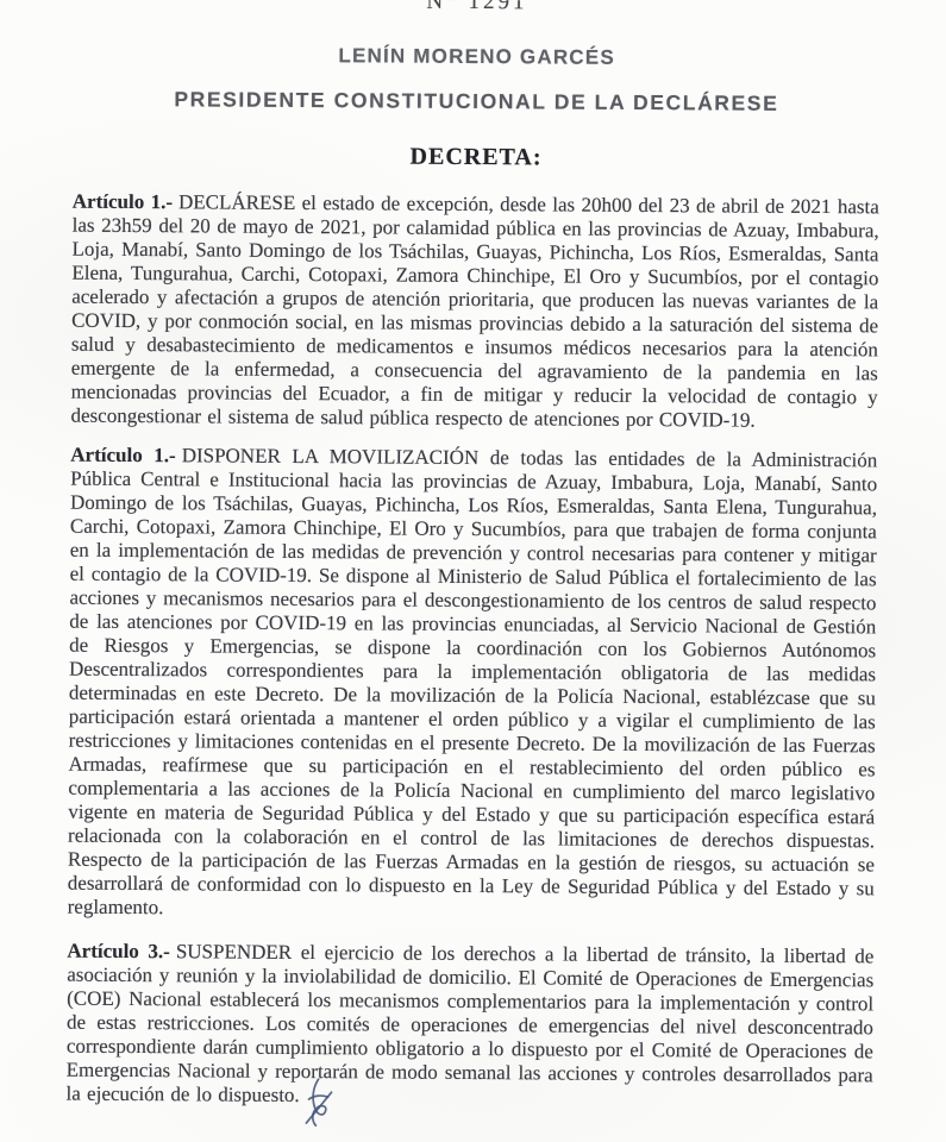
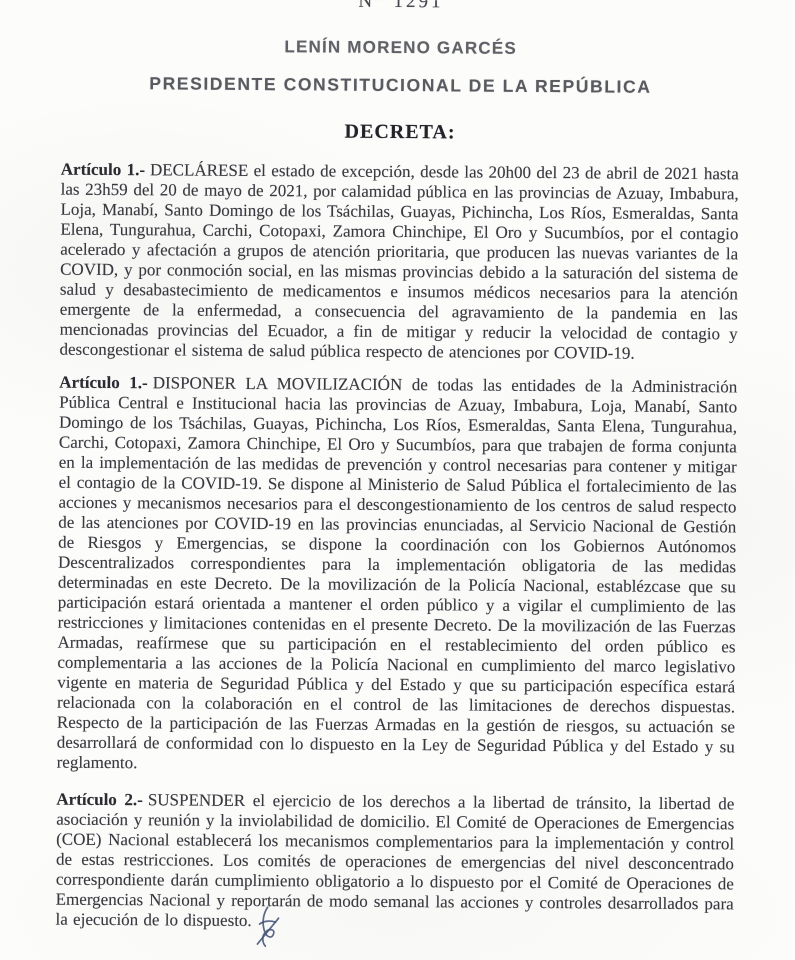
  N° 1291
  LENÍN MORENO GARCÉS
- PRESIDENTE CONSTITUCIONAL DE LA DECLÁRESE
+ PRESIDENTE CONSTITUCIONAL DE LA REPÚBLICA
  DECRETA:
  Artículo 1.- DECLÁRESE el estado de excepción, desde las 20h00 del 23 de abril de 2021 hasta las 23h59 del 20 de mayo de 2021, por calamidad pública en las provincias de Azuay, Imbabura, Loja, Manabí, Santo Domingo de los Tsáchilas, Guayas, Pichincha, Los Ríos, Esmeraldas, Santa Elena, Tungurahua, Carchi, Cotopaxi, Zamora Chinchipe, El Oro y Sucumbíos, por el contagio acelerado y afectación a grupos de atención prioritaria, que producen las nuevas variantes de la COVID, y por conmoción social, en las mismas provincias debido a la saturación del sistema de salud y desabastecimiento de medicamentos e insumos médicos necesarios para la atención emergente de la enfermedad, a consecuencia del agravamiento de la pandemia en las mencionadas provincias del Ecuador, a fin de mitigar y reducir la velocidad de contagio y descongestionar el sistema de salud pública respecto de atenciones por COVID-19.
  Artículo 1.- DISPONER LA MOVILIZACIÓN de todas las entidades de la Administración Pública Central e Institucional hacia las provincias de Azuay, Imbabura, Loja, Manabí, Santo Domingo de los Tsáchilas, Guayas, Pichincha, Los Ríos, Esmeraldas, Santa Elena, Tungurahua, Carchi, Cotopaxi, Zamora Chinchipe, El Oro y Sucumbíos, para que trabajen de forma conjunta en la implementación de las medidas de prevención y control necesarias para contener y mitigar el contagio de la COVID-19. Se dispone al Ministerio de Salud Pública el fortalecimiento de las acciones y mecanismos necesarios para el descongestionamiento de los centros de salud respecto de las atenciones por COVID-19 en las provincias enunciadas, al Servicio Nacional de Gestión de Riesgos y Emergencias, se dispone la coordinación con los Gobiernos Autónomos Descentralizados correspondientes para la implementación obligatoria de las medidas determinadas en este Decreto. De la movilización de la Policía Nacional, establézcase que su participación estará orientada a mantener el orden público y a vigilar el cumplimiento de las restricciones y limitaciones contenidas en el presente Decreto. De la movilización de las Fuerzas Armadas, reafírmese que su participación en el restablecimiento del orden público es complementaria a las acciones de la Policía Nacional en cumplimiento del marco legislativo vigente en materia de Seguridad Pública y del Estado y que su participación específica estará relacionada con la colaboración en el control de las limitaciones de derechos dispuestas. Respecto de la participación de las Fuerzas Armadas en la gestión de riesgos, su actuación se desarrollará de conformidad con lo dispuesto en la Ley de Seguridad Pública y del Estado y su reglamento.
- Artículo 3.- SUSPENDER el ejercicio de los derechos a la libertad de tránsito, la libertad de asociación y reunión y la inviolabilidad de domicilio. El Comité de Operaciones de Emergencias (COE) Nacional establecerá los mecanismos complementarios para la implementación y control de estas restricciones. Los comités de operaciones de emergencias del nivel desconcentrado correspondiente darán cumplimiento obligatorio a lo dispuesto por el Comité de Operaciones de Emergencias Nacional y reportarán de modo semanal las acciones y controles desarrollados para la ejecución de lo dispuesto.
+ Artículo 2.- SUSPENDER el ejercicio de los derechos a la libertad de tránsito, la libertad de asociación y reunión y la inviolabilidad de domicilio. El Comité de Operaciones de Emergencias (COE) Nacional establecerá los mecanismos complementarios para la implementación y control de estas restricciones. Los comités de operaciones de emergencias del nivel desconcentrado correspondiente darán cumplimiento obligatorio a lo dispuesto por el Comité de Operaciones de Emergencias Nacional y reportarán de modo semanal las acciones y controles desarrollados para la ejecución de lo dispuesto.
